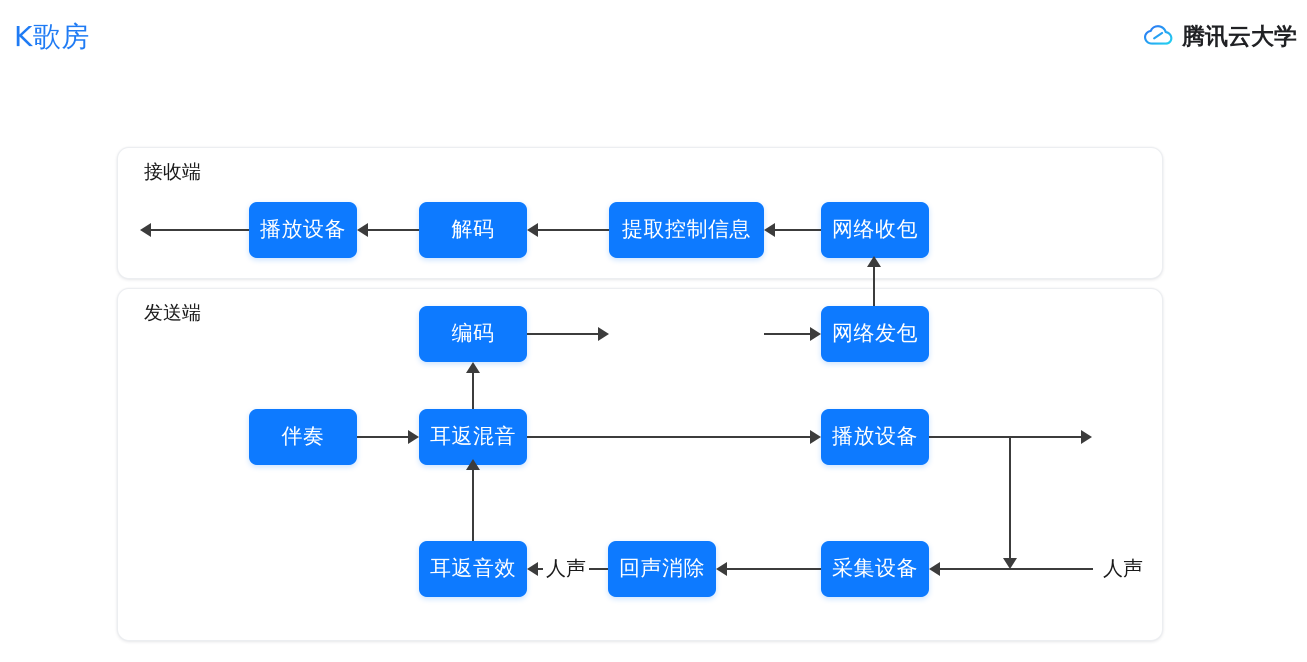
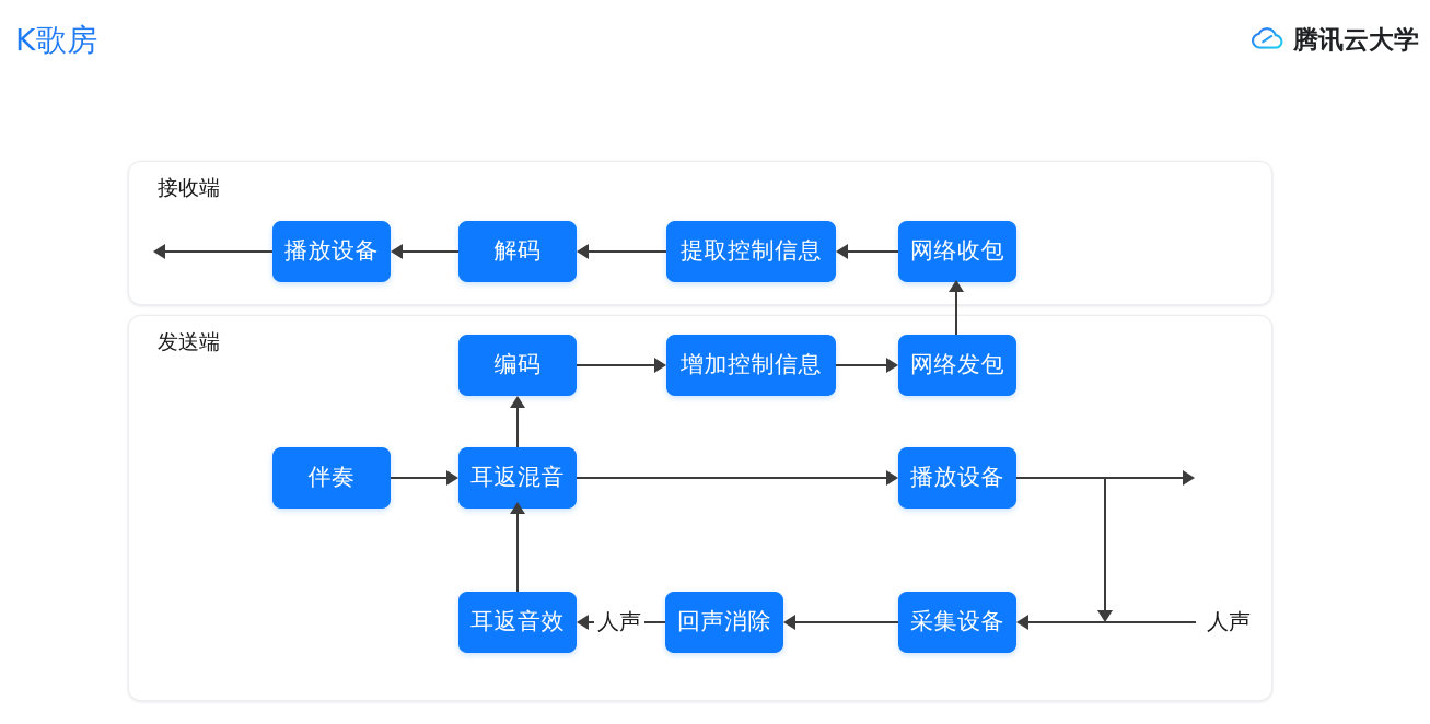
  K歌房
  腾讯云大学
  接收端
  播放设备
  解码
  提取控制信息
  网络收包
  发送端
  编码
+ 增加控制信息
  网络发包
  伴奏
  耳返混音
  播放设备
  耳返音效
  回声消除
  采集设备
  人声
  人声
